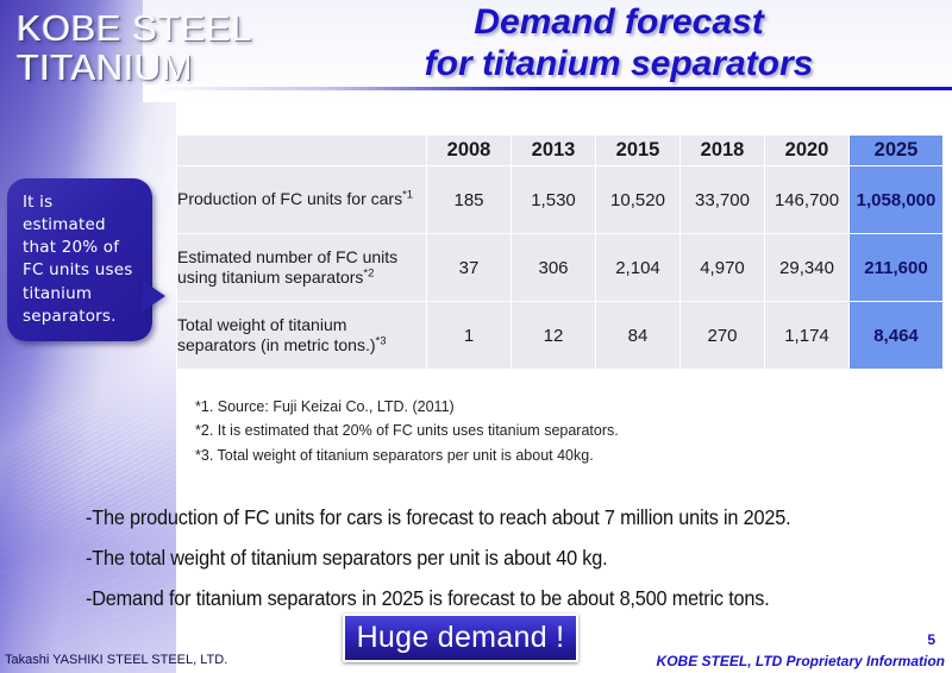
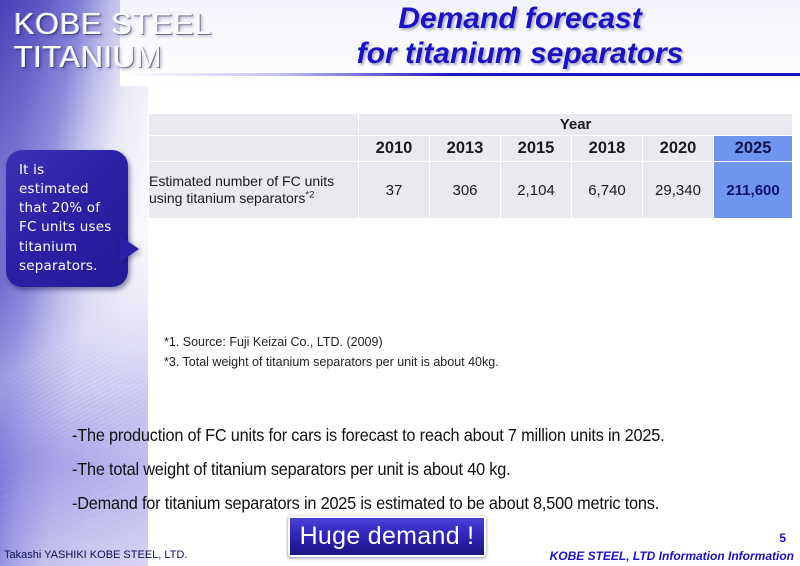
  KOBE STEEL
  TITANIUM
  Demand forecast
  for titanium separators
  It is
  estimated
  that 20% of
  FC units uses
  titanium
  separators.
+ 	Year
- 	2008	2013	2015	2018	2020	2025
+ 	2010	2013	2015	2018	2020	2025
- Production of FC units for cars*1	185	1,530	10,520	33,700	146,700	1,058,000
- Estimated number of FC units using titanium separators*2	37	306	2,104	4,970	29,340	211,600
+ Estimated number of FC units using titanium separators*2	37	306	2,104	6,740	29,340	211,600
- Total weight of titanium separators (in metric tons.)*3	1	12	84	270	1,174	8,464
- *1. Source: Fuji Keizai Co., LTD. (2011)
+ *1. Source: Fuji Keizai Co., LTD. (2009)
- *2. It is estimated that 20% of FC units uses titanium separators.
  *3. Total weight of titanium separators per unit is about 40kg.
  -The production of FC units for cars is forecast to reach about 7 million units in 2025.
  -The total weight of titanium separators per unit is about 40 kg.
- -Demand for titanium separators in 2025 is forecast to be about 8,500 metric tons.
+ -Demand for titanium separators in 2025 is estimated to be about 8,500 metric tons.
  Huge demand !
- Takashi YASHIKI STEEL STEEL, LTD.
+ Takashi YASHIKI KOBE STEEL, LTD.
  5
- KOBE STEEL, LTD Proprietary Information
+ KOBE STEEL, LTD Information Information
